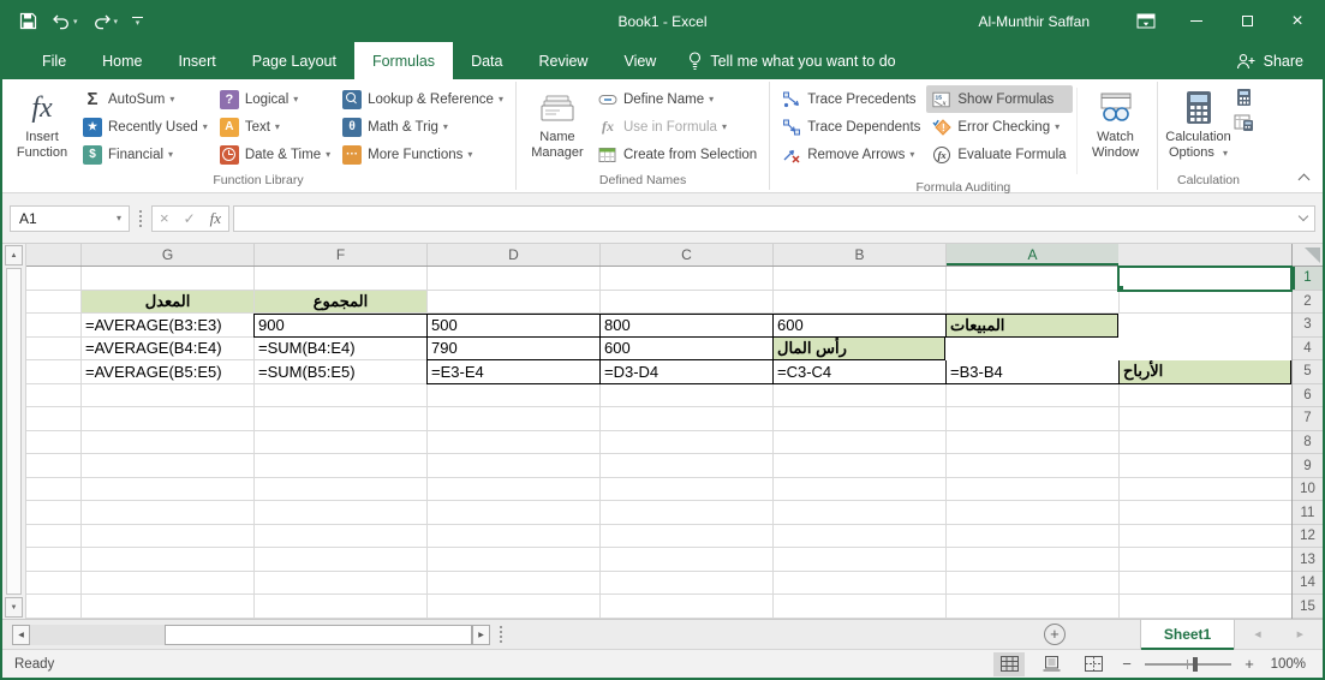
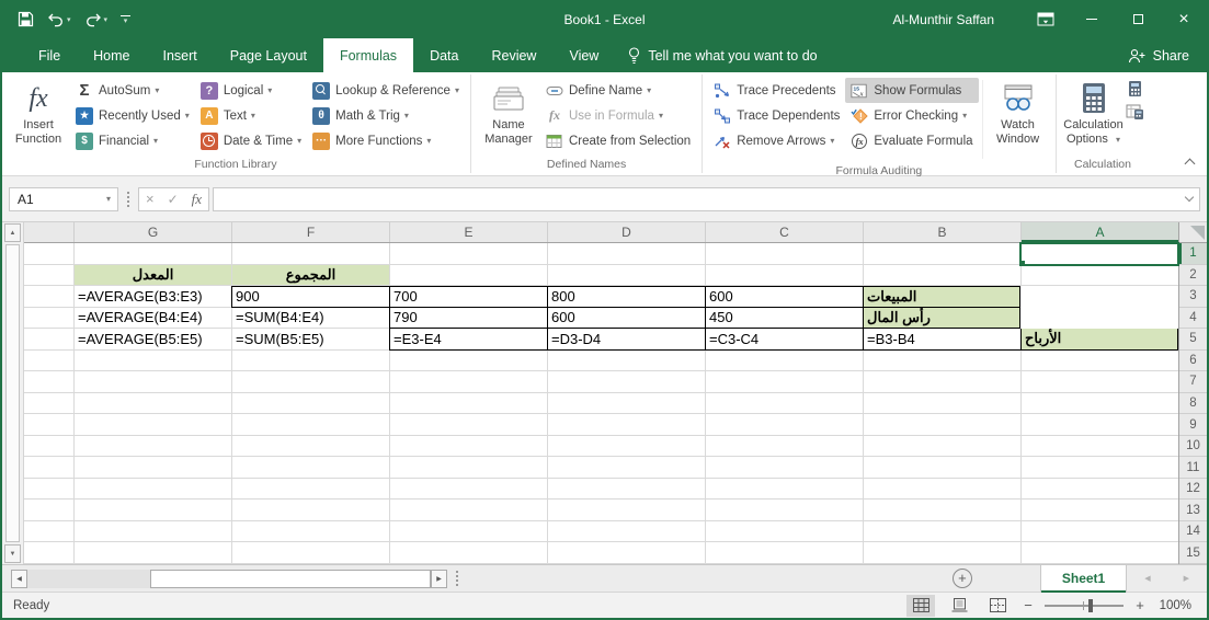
  Book1 - Excel
  Al-Munthir Saffan
  ×
  File
  Home
  Insert
  Page Layout
  Formulas
  Data
  Review
  View
  Tell me what you want to do
  Share
  Insert
  Function
  AutoSum
  ▾
  Recently Used
  ▾
  Financial
  ▾
  Logical
  ▾
  Text
  ▾
  Date & Time
  ▾
  Lookup & Reference
  ▾
  Math & Trig
  ▾
  More Functions
  ▾
  Function Library
  Name
  Manager
  Define Name
  ▾
  fx
  Use in Formula
  ▾
  Create from Selection
  Defined Names
  Trace Precedents
  Trace Dependents
  Remove Arrows
  ▾
  Show Formulas
  !
  Error Checking
  ▾
  fx
  Evaluate Formula
  Watch
  Window
  Formula Auditing
  Calculation
  Options ▾
  Calculation
  A1
  ▾
  ×
  ✓
  fx
  G
  F
+ E
  D
  C
  B
  A
  المعدل
  المجموع
  =AVERAGE(B3:E3)
  900
- 500
+ 700
  800
  600
  المبيعات
  =AVERAGE(B4:E4)
  =SUM(B4:E4)
  790
  600
+ 450
  رأس المال
  =AVERAGE(B5:E5)
  =SUM(B5:E5)
  =E3-E4
  =D3-D4
  =C3-C4
  =B3-B4
  الأرباح
  1
  2
  3
  4
  5
  6
  7
  8
  9
  10
  11
  12
  13
  14
  15
  Sheet1
  Ready
  −
  +
  100%
